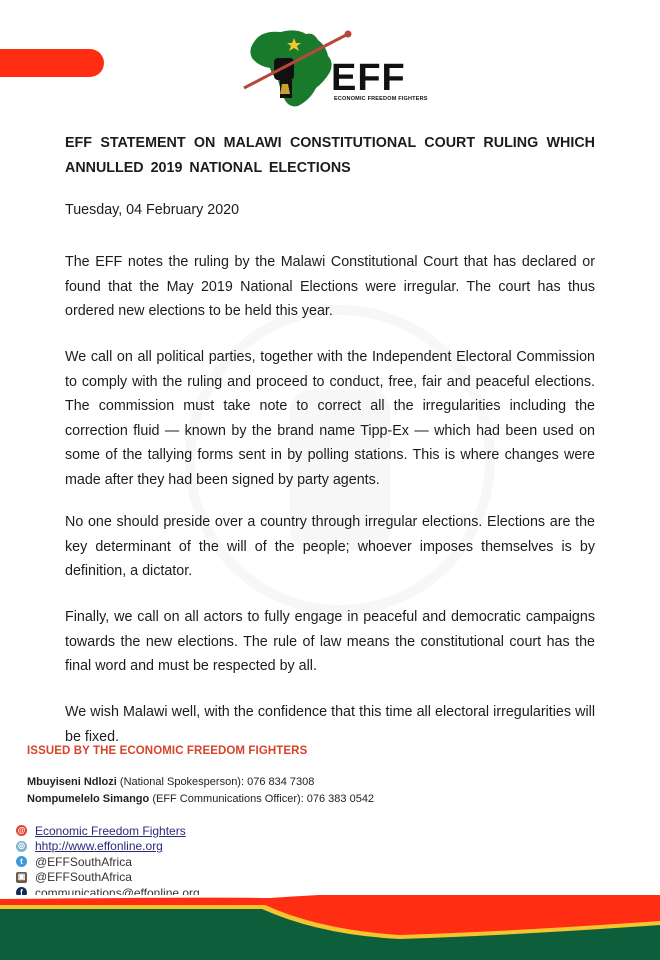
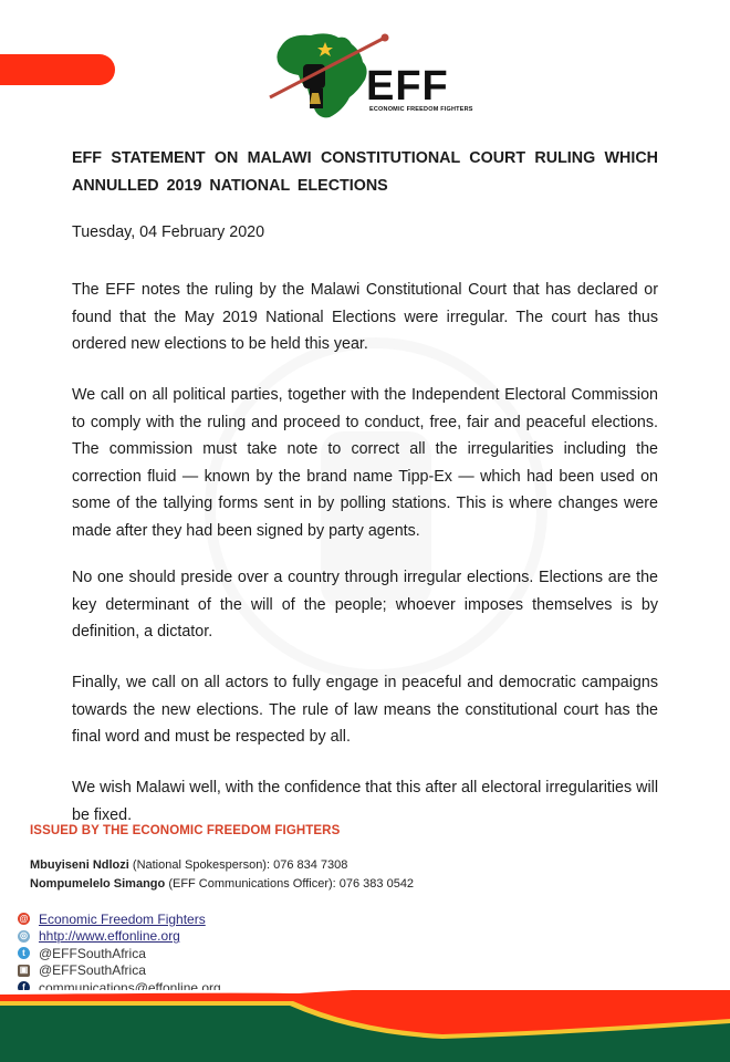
  EFF
  EFF STATEMENT ON MALAWI CONSTITUTIONAL COURT RULING WHICH ANNULLED 2019 NATIONAL ELECTIONS
  Tuesday, 04 February 2020
  The EFF notes the ruling by the Malawi Constitutional Court that has declared or found that the May 2019 National Elections were irregular. The court has thus ordered new elections to be held this year.
  We call on all political parties, together with the Independent Electoral Commission to comply with the ruling and proceed to conduct, free, fair and peaceful elections. The commission must take note to correct all the irregularities including the correction fluid — known by the brand name Tipp-Ex — which had been used on some of the tallying forms sent in by polling stations. This is where changes were made after they had been signed by party agents.
  No one should preside over a country through irregular elections. Elections are the key determinant of the will of the people; whoever imposes themselves is by definition, a dictator.
  Finally, we call on all actors to fully engage in peaceful and democratic campaigns towards the new elections. The rule of law means the constitutional court has the final word and must be respected by all.
- We wish Malawi well, with the confidence that this time all electoral irregularities will be fixed.
+ We wish Malawi well, with the confidence that this after all electoral irregularities will be fixed.
  ISSUED BY THE ECONOMIC FREEDOM FIGHTERS
  Mbuyiseni Ndlozi (National Spokesperson): 076 834 7308
  Nompumelelo Simango (EFF Communications Officer): 076 383 0542
  @
  Economic Freedom Fighters
  ◎
  hhtp://www.effonline.org
  t
  @EFFSouthAfrica
  ▣
  @EFFSouthAfrica
  f
  communications@effonline.org
